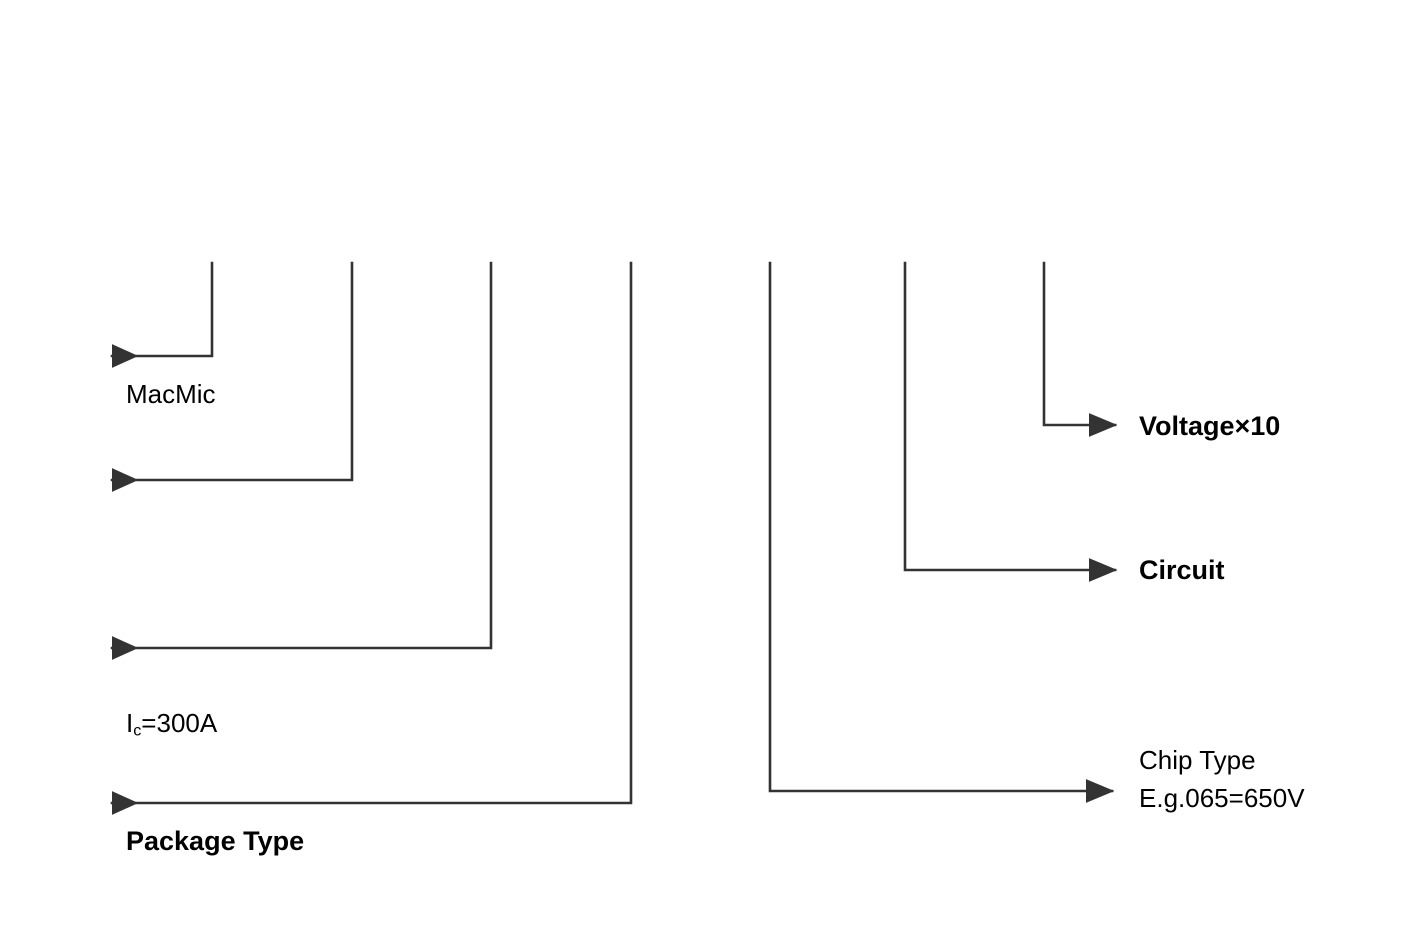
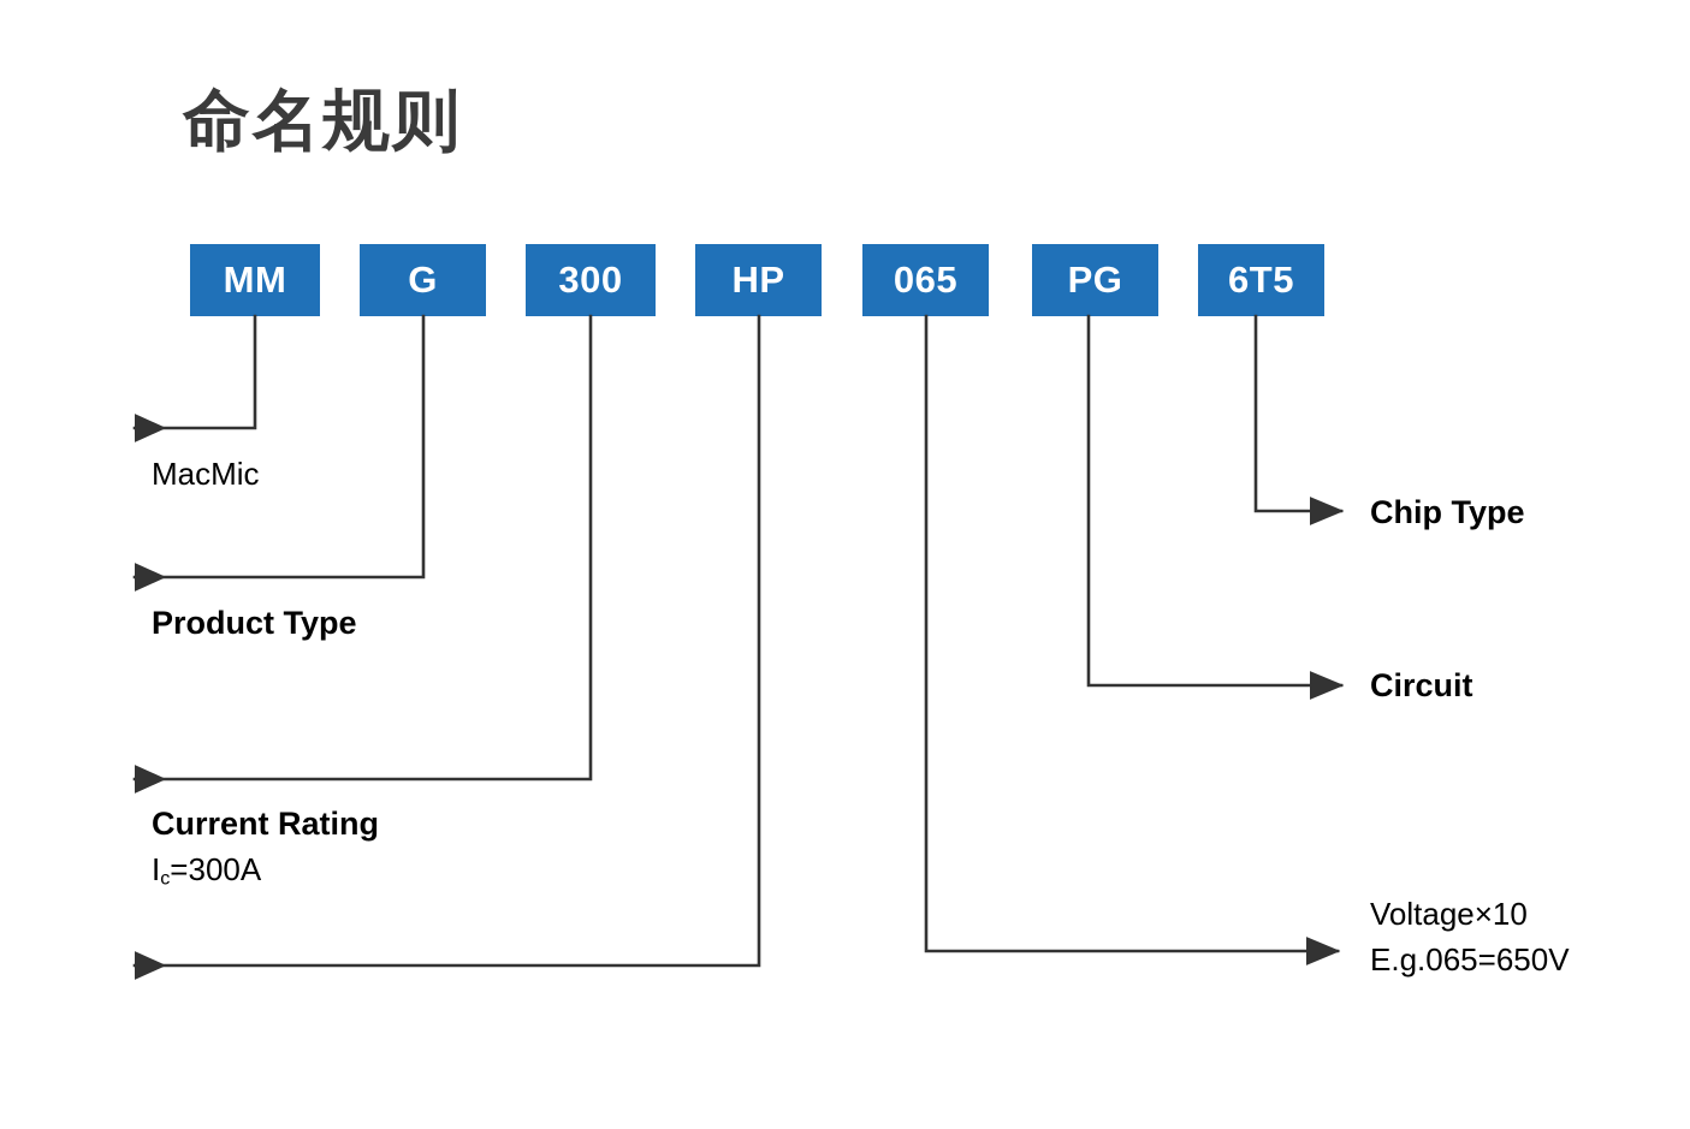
+ 命名规则
+ MM
+ G
+ 300
+ HP
+ 065
+ PG
+ 6T5
  MacMic
+ Product Type
+ Current Rating
  Ic=300A
- Package Type
- Voltage×10
+ Chip Type
  Circuit
- Chip Type
+ Voltage×10
  E.g.065=650V
